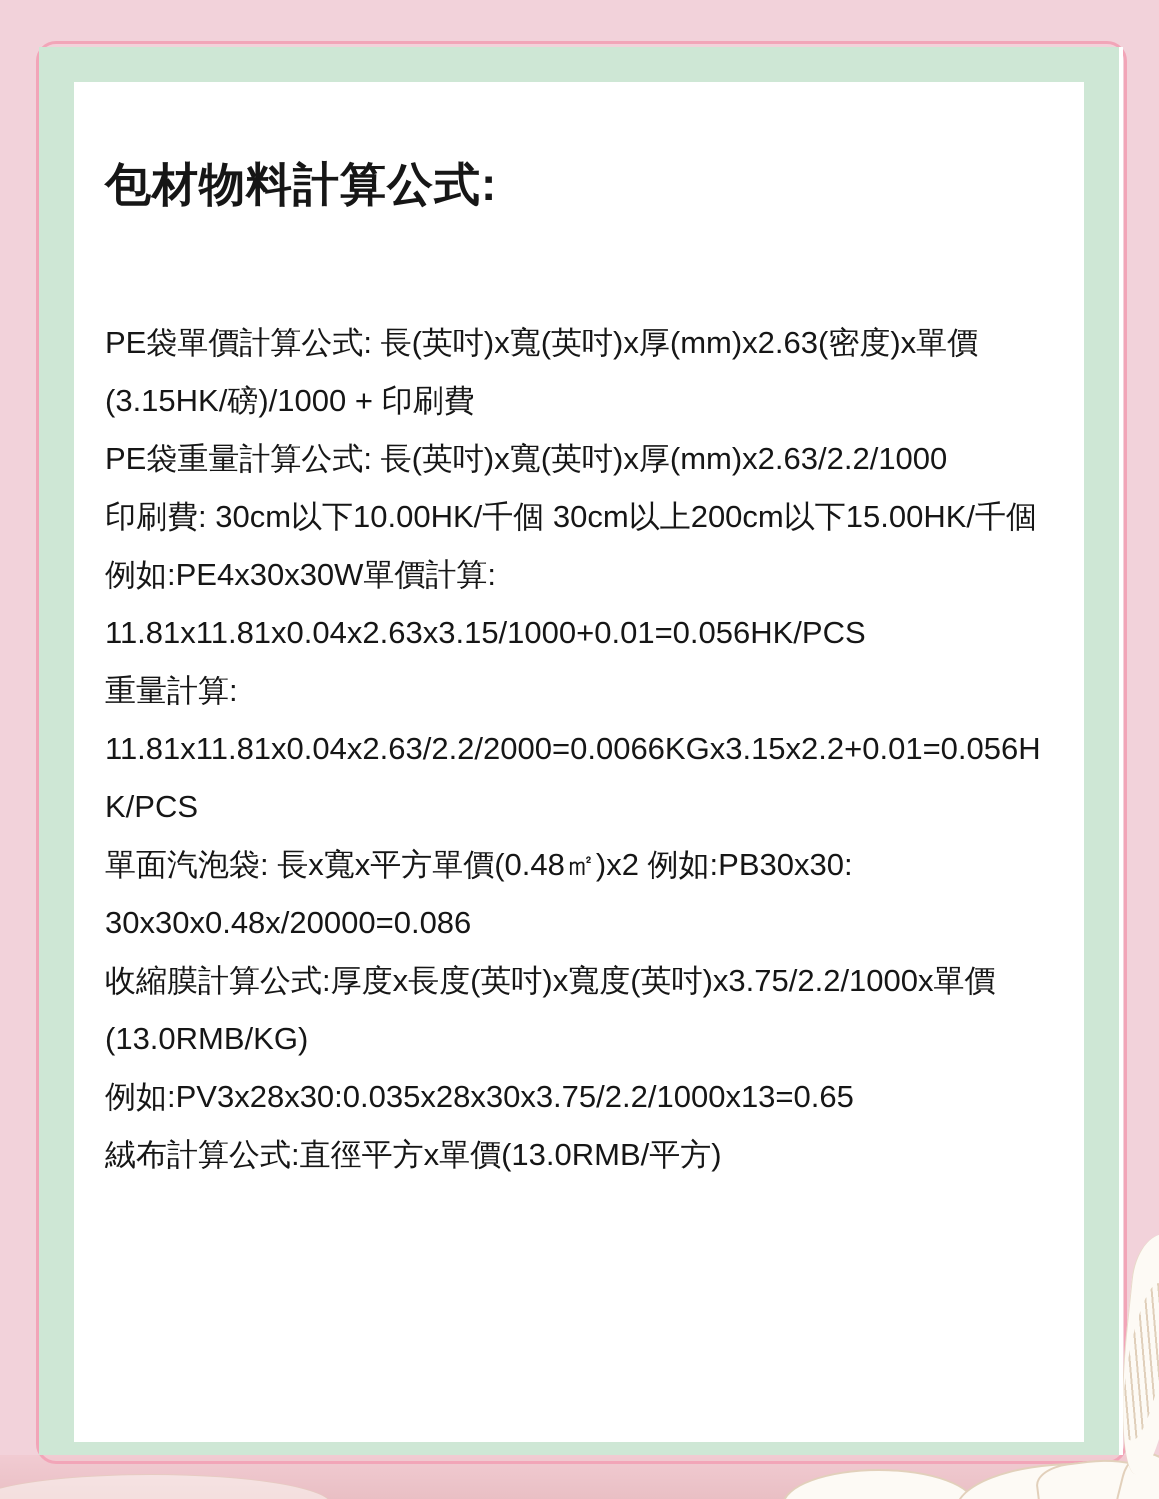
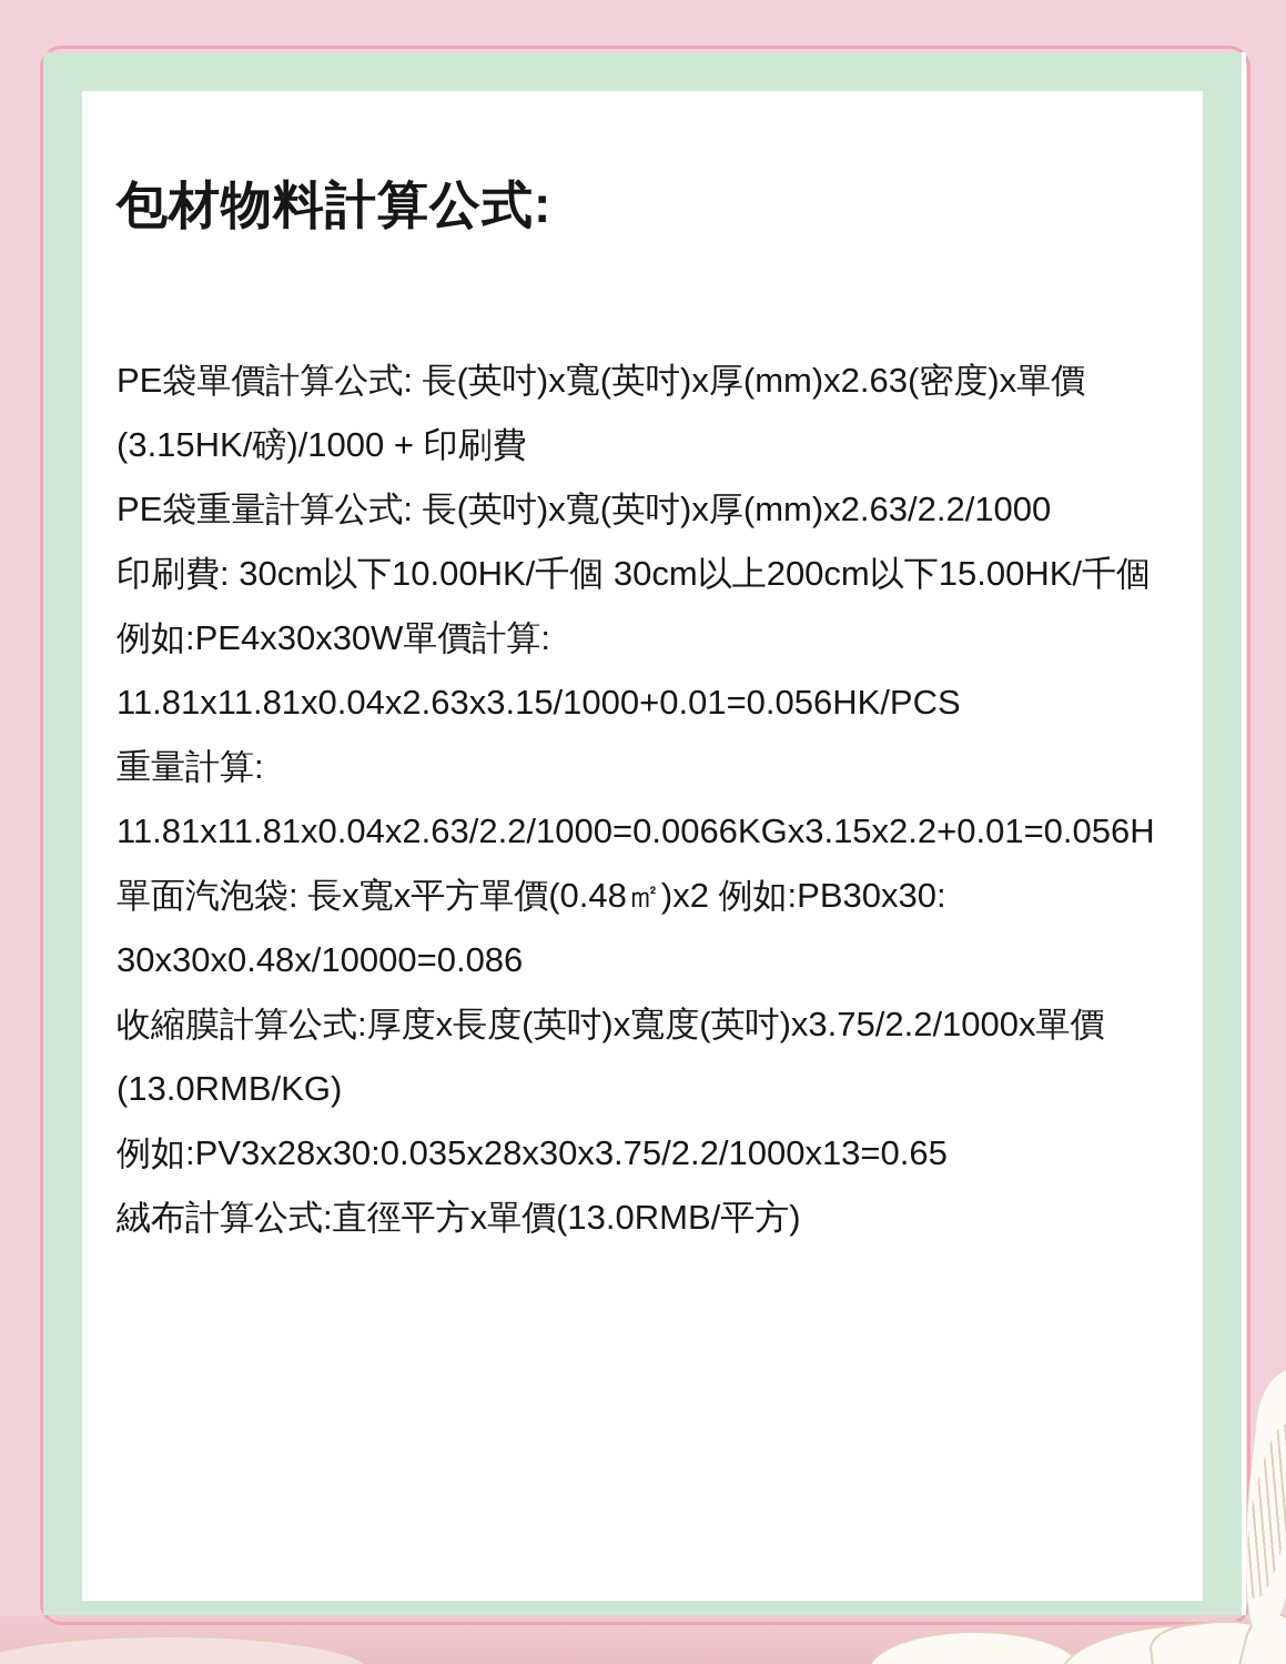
  包材物料計算公式:
  PE袋單價計算公式: 長(英吋)x寬(英吋)x厚(mm)x2.63(密度)x單價
  (3.15HK/磅)/1000 + 印刷費
  PE袋重量計算公式: 長(英吋)x寬(英吋)x厚(mm)x2.63/2.2/1000
  印刷費: 30cm以下10.00HK/千個 30cm以上200cm以下15.00HK/千個
  例如:PE4x30x30W單價計算:
  11.81x11.81x0.04x2.63x3.15/1000+0.01=0.056HK/PCS
  重量計算:
- 11.81x11.81x0.04x2.63/2.2/2000=0.0066KGx3.15x2.2+0.01=0.056H
+ 11.81x11.81x0.04x2.63/2.2/1000=0.0066KGx3.15x2.2+0.01=0.056H
- K/PCS
  單面汽泡袋: 長x寬x平方單價(0.48㎡)x2 例如:PB30x30:
- 30x30x0.48x/20000=0.086
+ 30x30x0.48x/10000=0.086
  收縮膜計算公式:厚度x長度(英吋)x寬度(英吋)x3.75/2.2/1000x單價
  (13.0RMB/KG)
  例如:PV3x28x30:0.035x28x30x3.75/2.2/1000x13=0.65
  絨布計算公式:直徑平方x單價(13.0RMB/平方)
